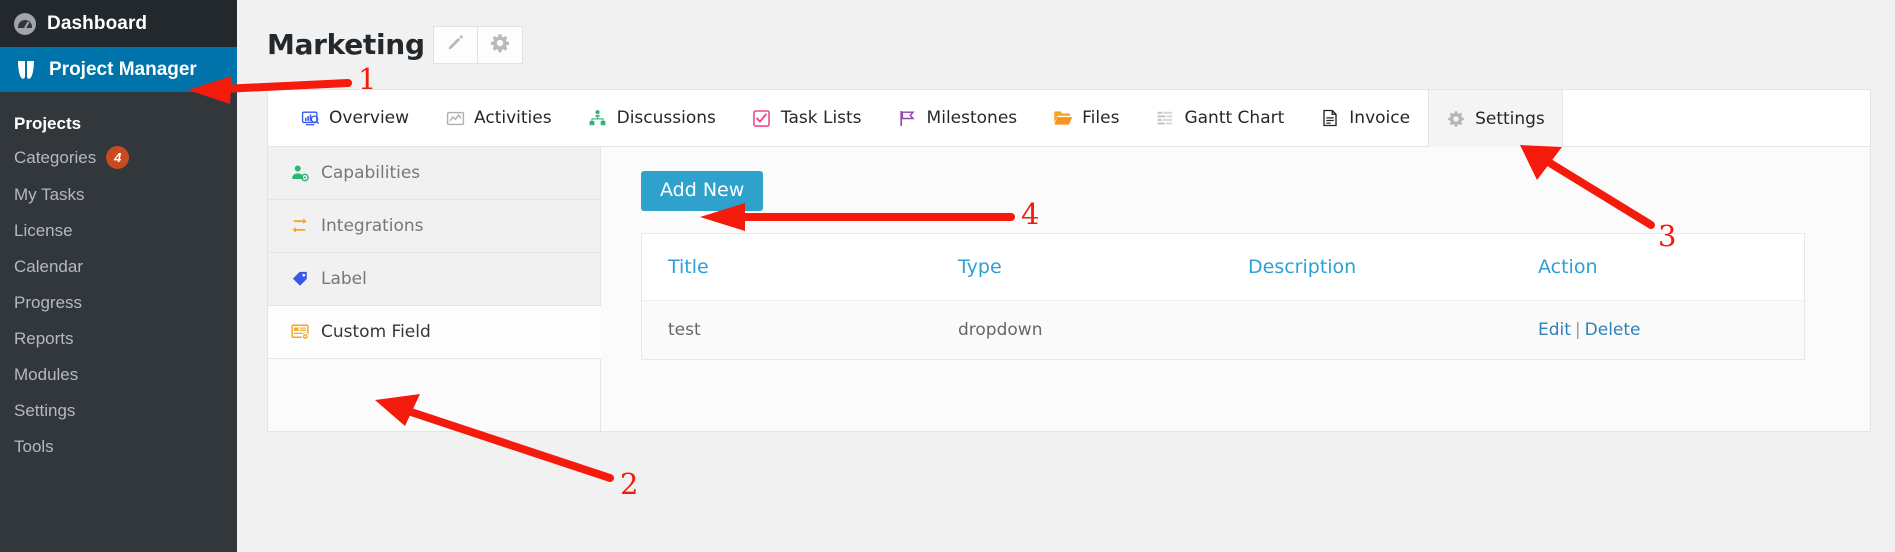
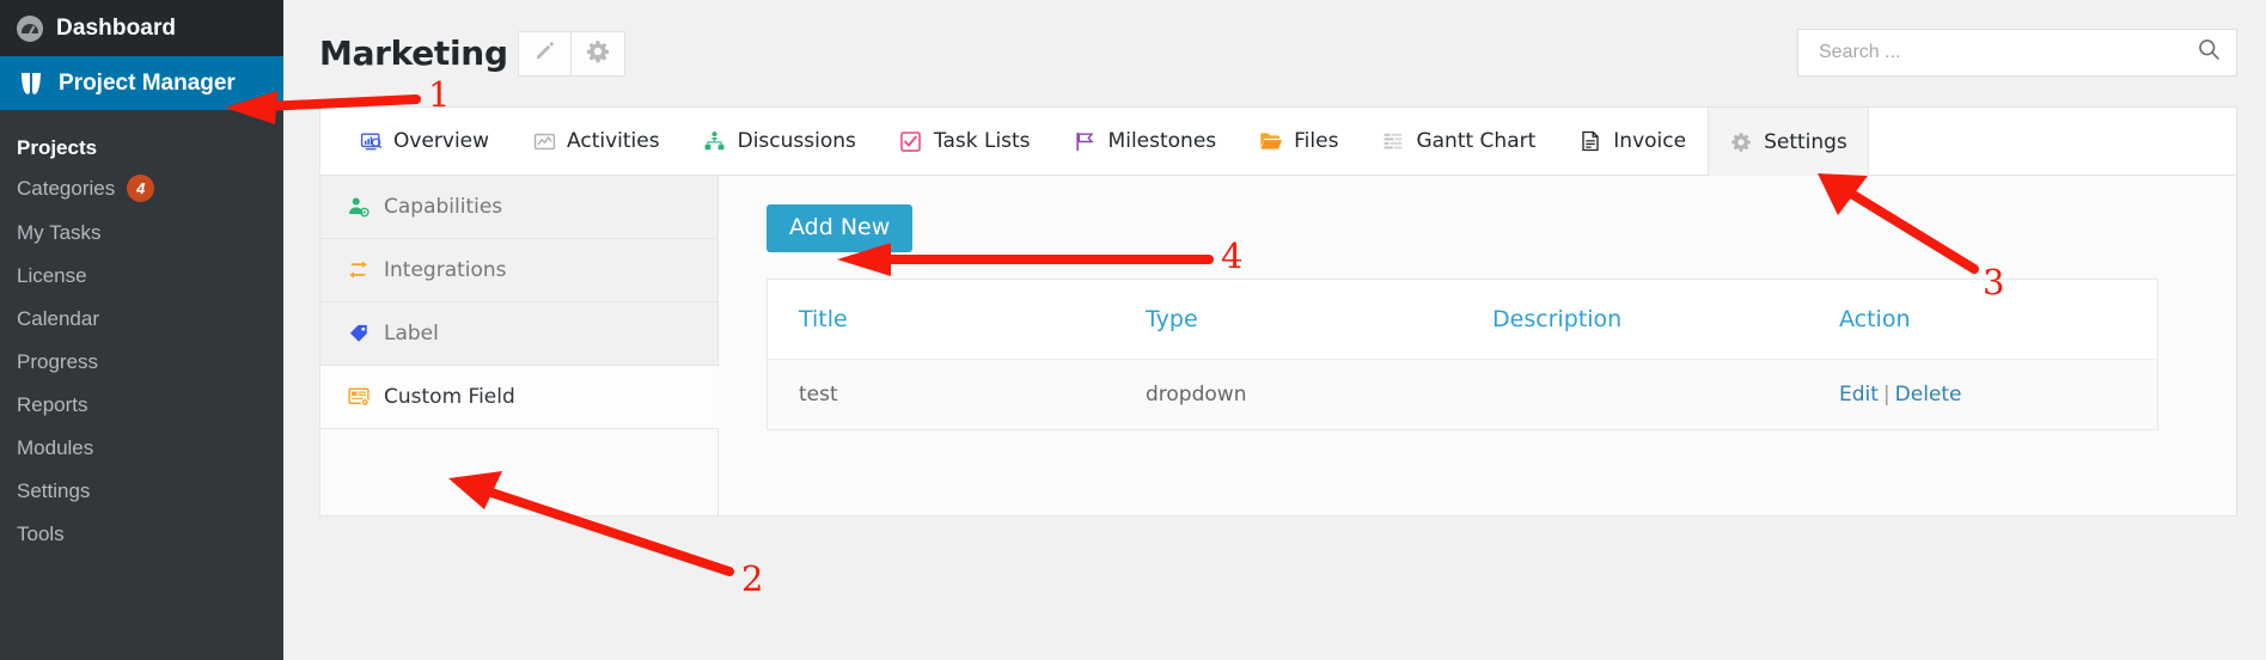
  Dashboard
  Project Manager
  Projects
  Categories
  4
  My Tasks
  License
  Calendar
  Progress
  Reports
  Modules
  Settings
  Tools
  Marketing
+ Search ...
  Overview
  Activities
  Discussions
  Task Lists
  Milestones
  Files
  Gantt Chart
  Invoice
  Settings
  Capabilities
  Integrations
  Label
  Custom Field
  Add New
  Title	Type	Description	Action
  test	dropdown		Edit | Delete
  1
  2
  3
  4
